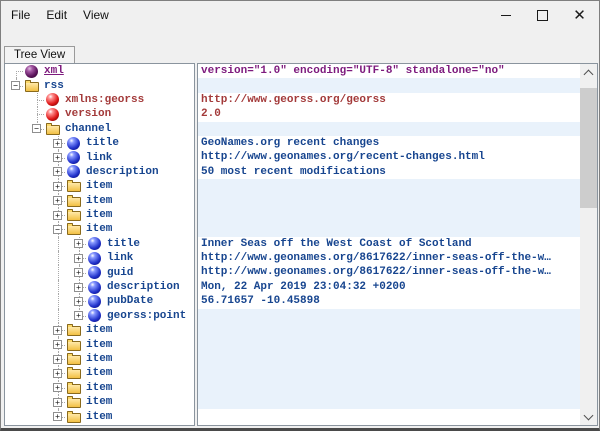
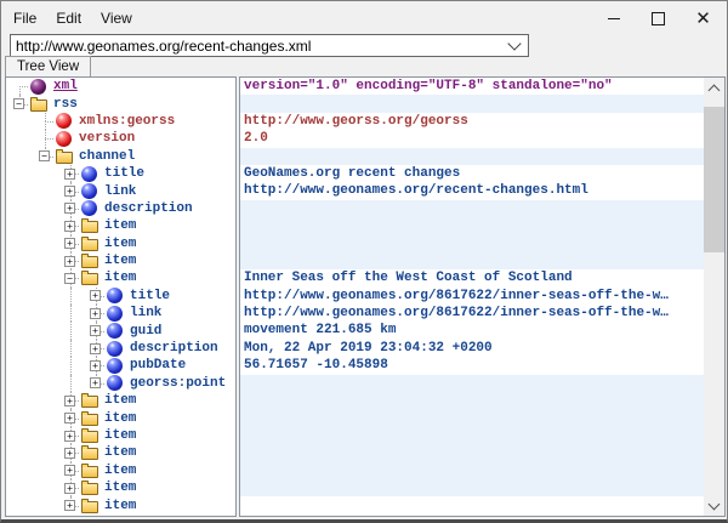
  File
  Edit
  View
  ✕
+ http://www.geonames.org/recent-changes.xml
  Tree View
  xml
  −
  rss
  xmlns:georss
  version
  −
  channel
  +
  title
  +
  link
  +
  description
  +
  item
  +
  item
  +
  item
  −
  item
  +
  title
  +
  link
  +
  guid
  +
  description
  +
  pubDate
  +
  georss:point
  +
  item
  +
  item
  +
  item
  +
  item
  +
  item
  +
  item
  +
  item
  version="1.0" encoding="UTF-8" standalone="no"
  http://www.georss.org/georss
  2.0
  GeoNames.org recent changes
  http://www.geonames.org/recent-changes.html
- 50 most recent modifications
  Inner Seas off the West Coast of Scotland
  http://www.geonames.org/8617622/inner-seas-off-the-w…
  http://www.geonames.org/8617622/inner-seas-off-the-w…
+ movement 221.685 km
  Mon, 22 Apr 2019 23:04:32 +0200
  56.71657 -10.45898
